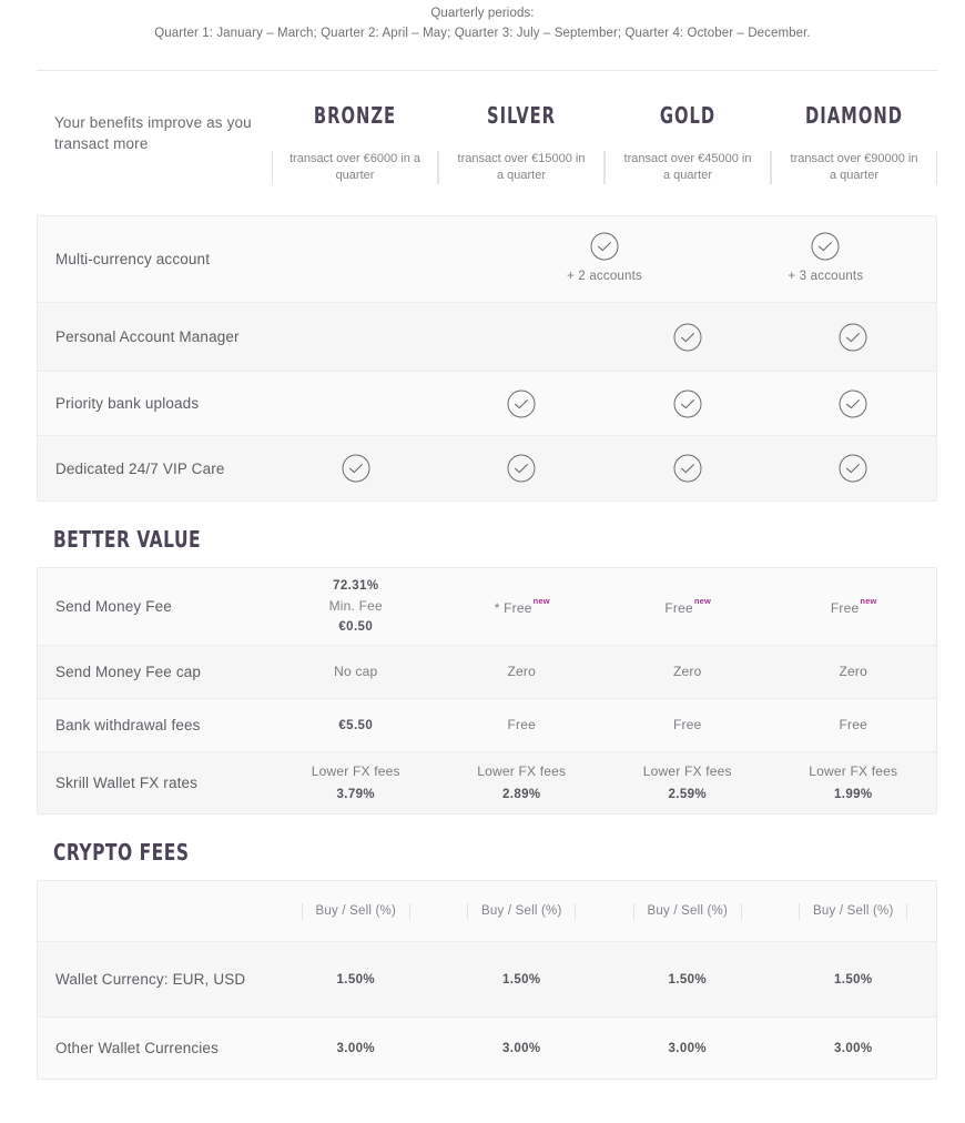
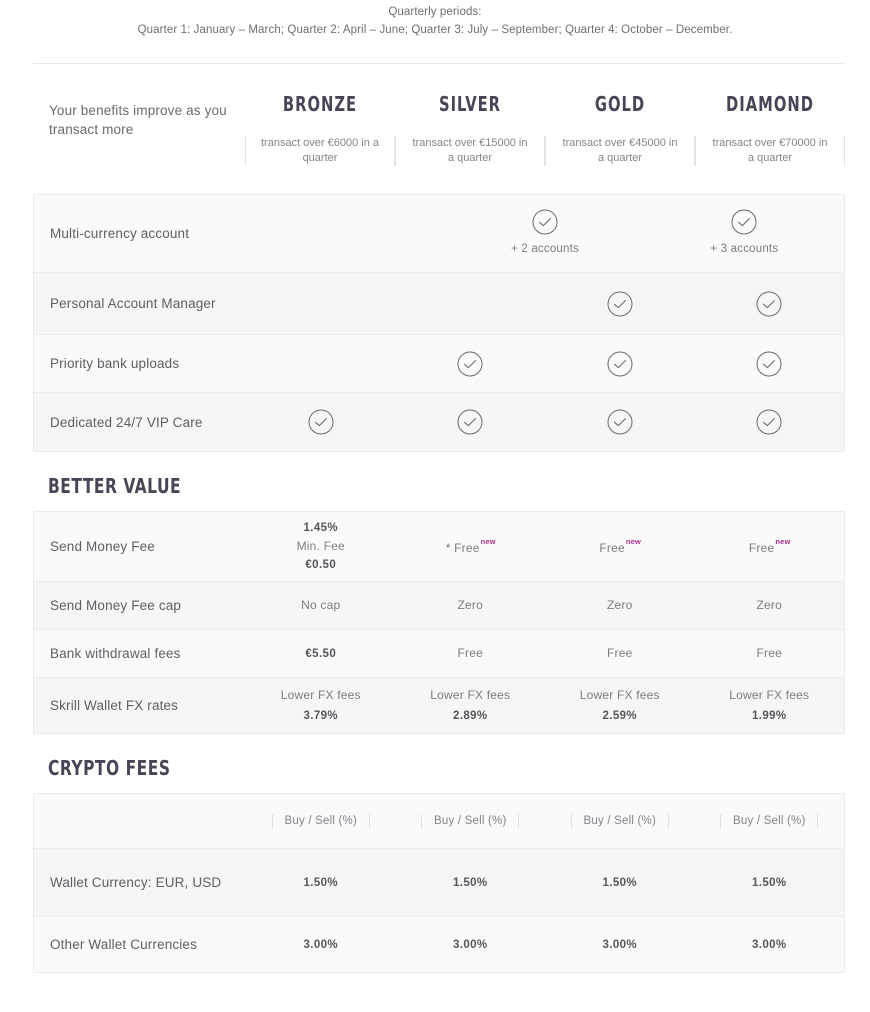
  Quarterly periods:
- Quarter 1: January – March; Quarter 2: April – May; Quarter 3: July – September; Quarter 4: October – December.
+ Quarter 1: January – March; Quarter 2: April – June; Quarter 3: July – September; Quarter 4: October – December.
  Your benefits improve as you transact more
  BRONZE
  transact over €6000 in a quarter
  SILVER
  transact over €15000 in a quarter
  GOLD
  transact over €45000 in a quarter
  DIAMOND
- transact over €90000 in a quarter
+ transact over €70000 in a quarter
  Multi-currency account
  + 2 accounts
  + 3 accounts
  Personal Account Manager
  Priority bank uploads
  Dedicated 24/7 VIP Care
  BETTER VALUE
  Send Money Fee
- 72.31%
+ 1.45%
  Min. Fee
  €0.50
  * Freenew
  Freenew
  Freenew
  Send Money Fee cap
  No cap
  Zero
  Zero
  Zero
  Bank withdrawal fees
  €5.50
  Free
  Free
  Free
  Skrill Wallet FX rates
  Lower FX fees
  3.79%
  Lower FX fees
  2.89%
  Lower FX fees
  2.59%
  Lower FX fees
  1.99%
  CRYPTO FEES
  Buy / Sell (%)
  Buy / Sell (%)
  Buy / Sell (%)
  Buy / Sell (%)
  Wallet Currency: EUR, USD
  1.50%
  1.50%
  1.50%
  1.50%
  Other Wallet Currencies
  3.00%
  3.00%
  3.00%
  3.00%
